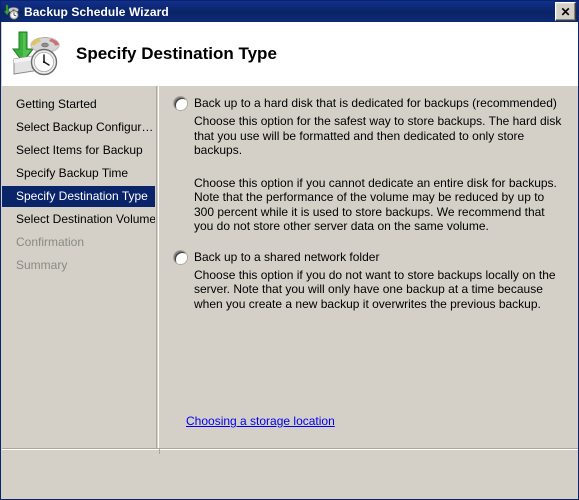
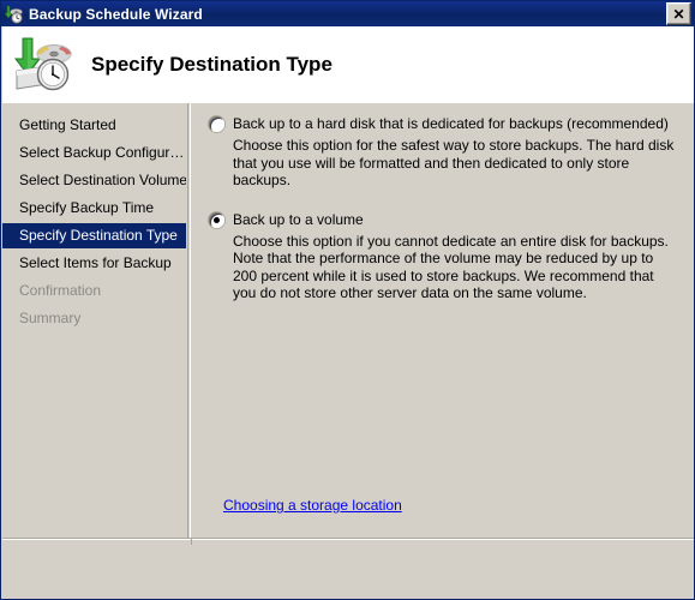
  Backup Schedule Wizard
  ✕
  Specify Destination Type
  Getting Started
  Select Backup Configur…
- Select Items for Backup
+ Select Destination Volume
  Specify Backup Time
  Specify Destination Type
- Select Destination Volume
+ Select Items for Backup
  Confirmation
  Summary
  Back up to a hard disk that is dedicated for backups (recommended)
  Choose this option for the safest way to store backups. The hard disk that you use will be formatted and then dedicated to only store backups.
+ Back up to a volume
- Choose this option if you cannot dedicate an entire disk for backups. Note that the performance of the volume may be reduced by up to 300 percent while it is used to store backups. We recommend that you do not store other server data on the same volume.
+ Choose this option if you cannot dedicate an entire disk for backups. Note that the performance of the volume may be reduced by up to 200 percent while it is used to store backups. We recommend that you do not store other server data on the same volume.
- Back up to a shared network folder
- Choose this option if you do not want to store backups locally on the server. Note that you will only have one backup at a time because when you create a new backup it overwrites the previous backup.
  Choosing a storage location
